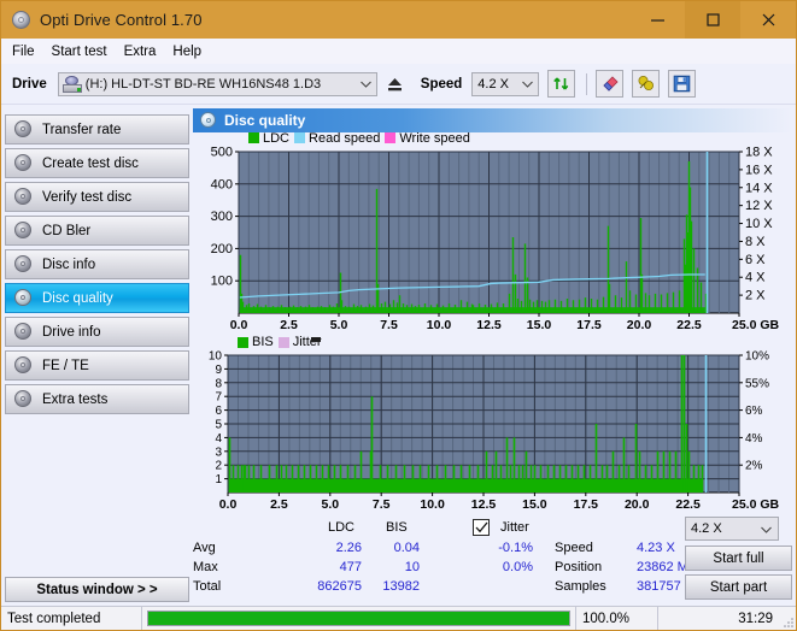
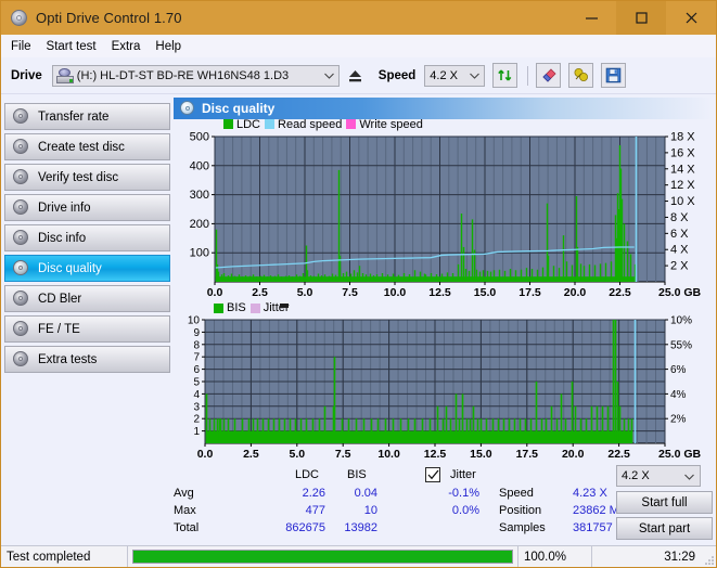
  Opti Drive Control 1.70
  File
  Start test
  Extra
  Help
  Drive
  (H:) HL-DT-ST BD-RE WH16NS48 1.D3
  Speed
  4.2 X
  Transfer rate
  Create test disc
  Verify test disc
- CD Bler
+ Drive info
  Disc info
  Disc quality
- Drive info
+ CD Bler
  FE / TE
  Extra tests
- Status window > >
  Disc quality
  100
  200
  300
  400
  500
  2 X
  4 X
  6 X
  8 X
  10 X
  12 X
  14 X
  16 X
  18 X
  0.0
  2.5
  5.0
  7.5
  10.0
  12.5
  15.0
  17.5
  20.0
  22.5
  25.0 GB
  LDC
  Read speed
  Write speed
  1
  2
  3
  4
  5
  6
  7
  8
  9
  10
  2%
  4%
  6%
  55%
  10%
  0.0
  2.5
  5.0
  7.5
  10.0
  12.5
  15.0
  17.5
  20.0
  22.5
  25.0 GB
  BIS
  Jitter
  LDC
  BIS
  Jitter
  Avg
  Max
  Total
  2.26
  477
  862675
  0.04
  10
  13982
  -0.1%
  0.0%
  Speed
  4.23 X
  Position
  23862 M
  Samples
  381757
  4.2 X
  Start full
  Start part
  Test completed
  100.0%
  31:29
